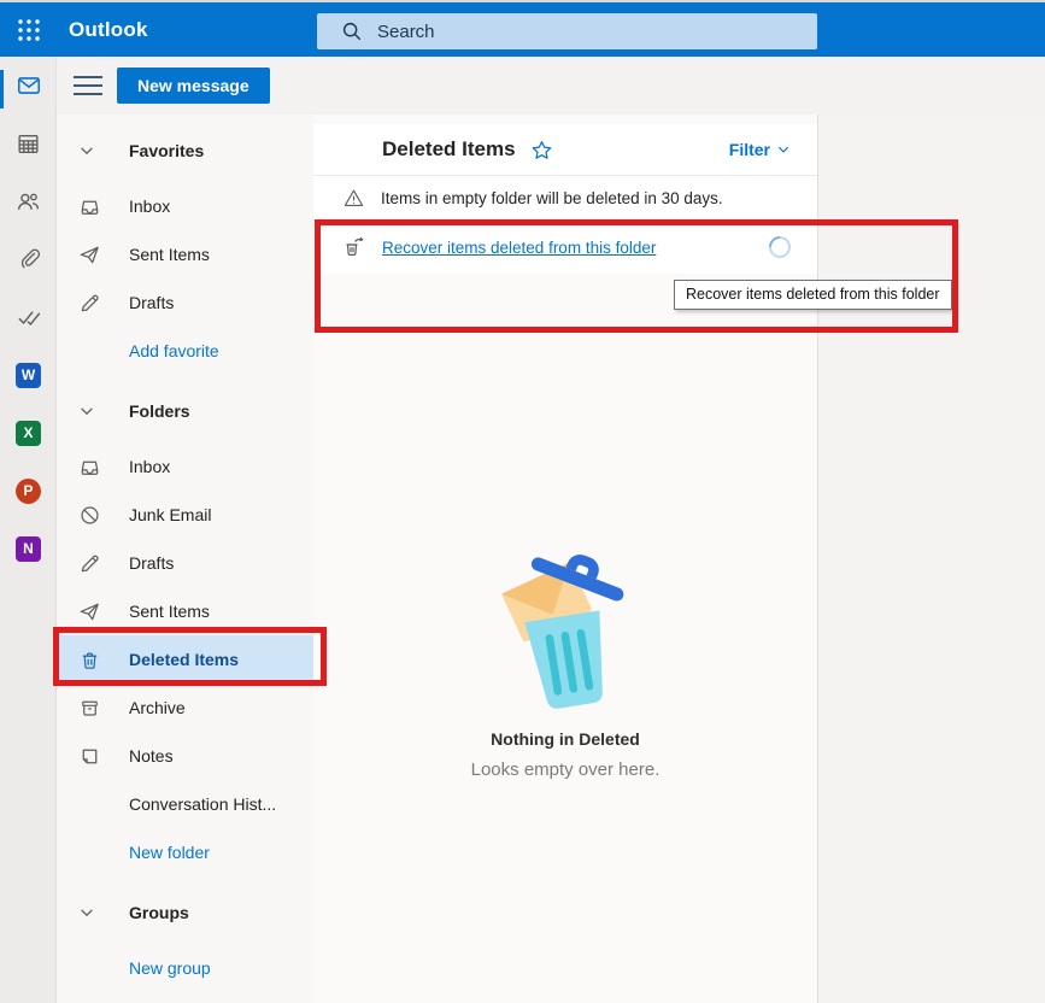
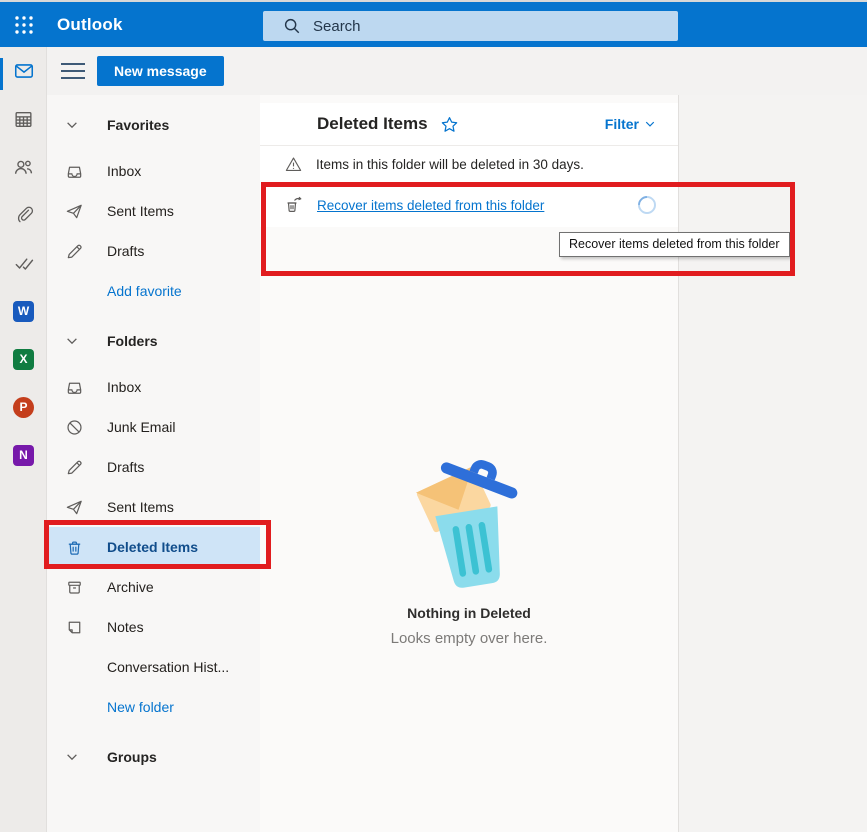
  Outlook
  Search
  New message
  W
  X
  P
  N
  Favorites
  Inbox
  Sent Items
  Drafts
  Add favorite
  Folders
  Inbox
  Junk Email
  Drafts
  Sent Items
  Deleted Items
  Archive
  Notes
  Conversation Hist...
  New folder
  Groups
- New group
  Deleted Items
  Filter
- Items in empty folder will be deleted in 30 days.
+ Items in this folder will be deleted in 30 days.
  Recover items deleted from this folder
  Nothing in Deleted
  Looks empty over here.
  Recover items deleted from this folder
